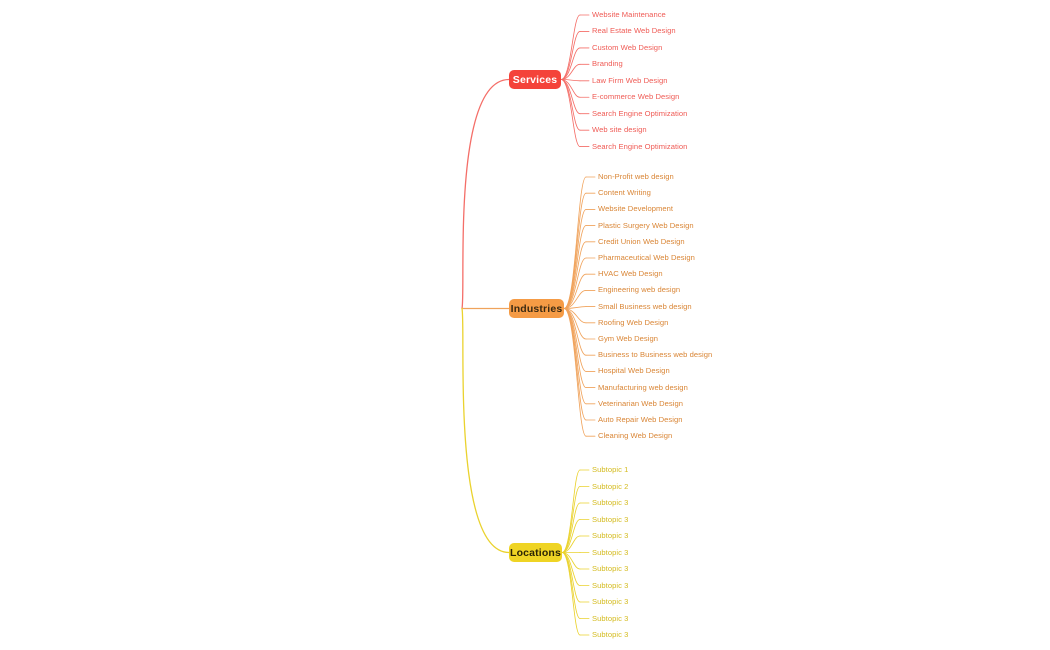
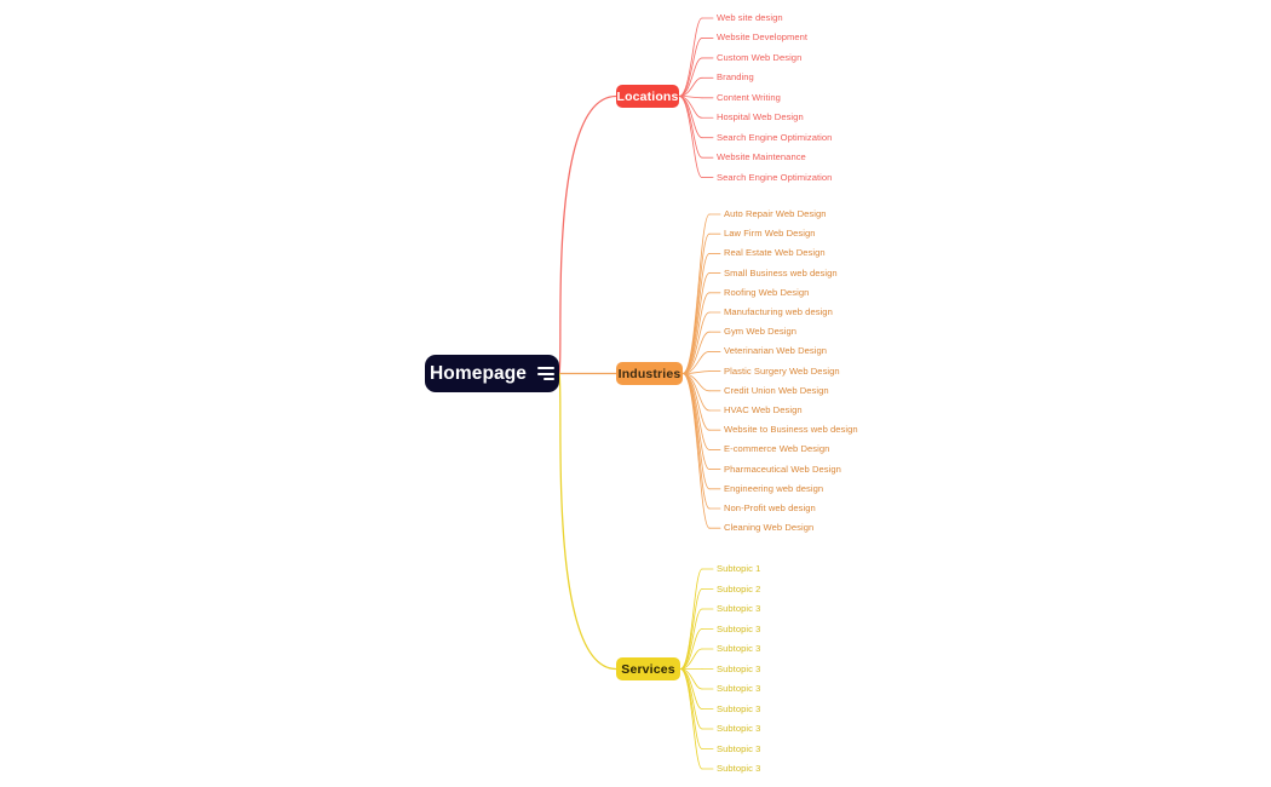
+ Homepage
- Services
+ Locations
  Industries
- Locations
+ Services
- Website Maintenance
+ Web site design
- Real Estate Web Design
+ Website Development
  Custom Web Design
  Branding
- Law Firm Web Design
+ Content Writing
- E-commerce Web Design
+ Hospital Web Design
  Search Engine Optimization
- Web site design
+ Website Maintenance
  Search Engine Optimization
- Non-Profit web design
+ Auto Repair Web Design
- Content Writing
+ Law Firm Web Design
- Website Development
+ Real Estate Web Design
- Plastic Surgery Web Design
+ Small Business web design
- Credit Union Web Design
+ Roofing Web Design
- Pharmaceutical Web Design
+ Manufacturing web design
- HVAC Web Design
+ Gym Web Design
- Engineering web design
+ Veterinarian Web Design
- Small Business web design
+ Plastic Surgery Web Design
- Roofing Web Design
+ Credit Union Web Design
- Gym Web Design
+ HVAC Web Design
- Business to Business web design
+ Website to Business web design
- Hospital Web Design
+ E-commerce Web Design
- Manufacturing web design
+ Pharmaceutical Web Design
- Veterinarian Web Design
+ Engineering web design
- Auto Repair Web Design
+ Non-Profit web design
  Cleaning Web Design
  Subtopic 1
  Subtopic 2
  Subtopic 3
  Subtopic 3
  Subtopic 3
  Subtopic 3
  Subtopic 3
  Subtopic 3
  Subtopic 3
  Subtopic 3
  Subtopic 3
